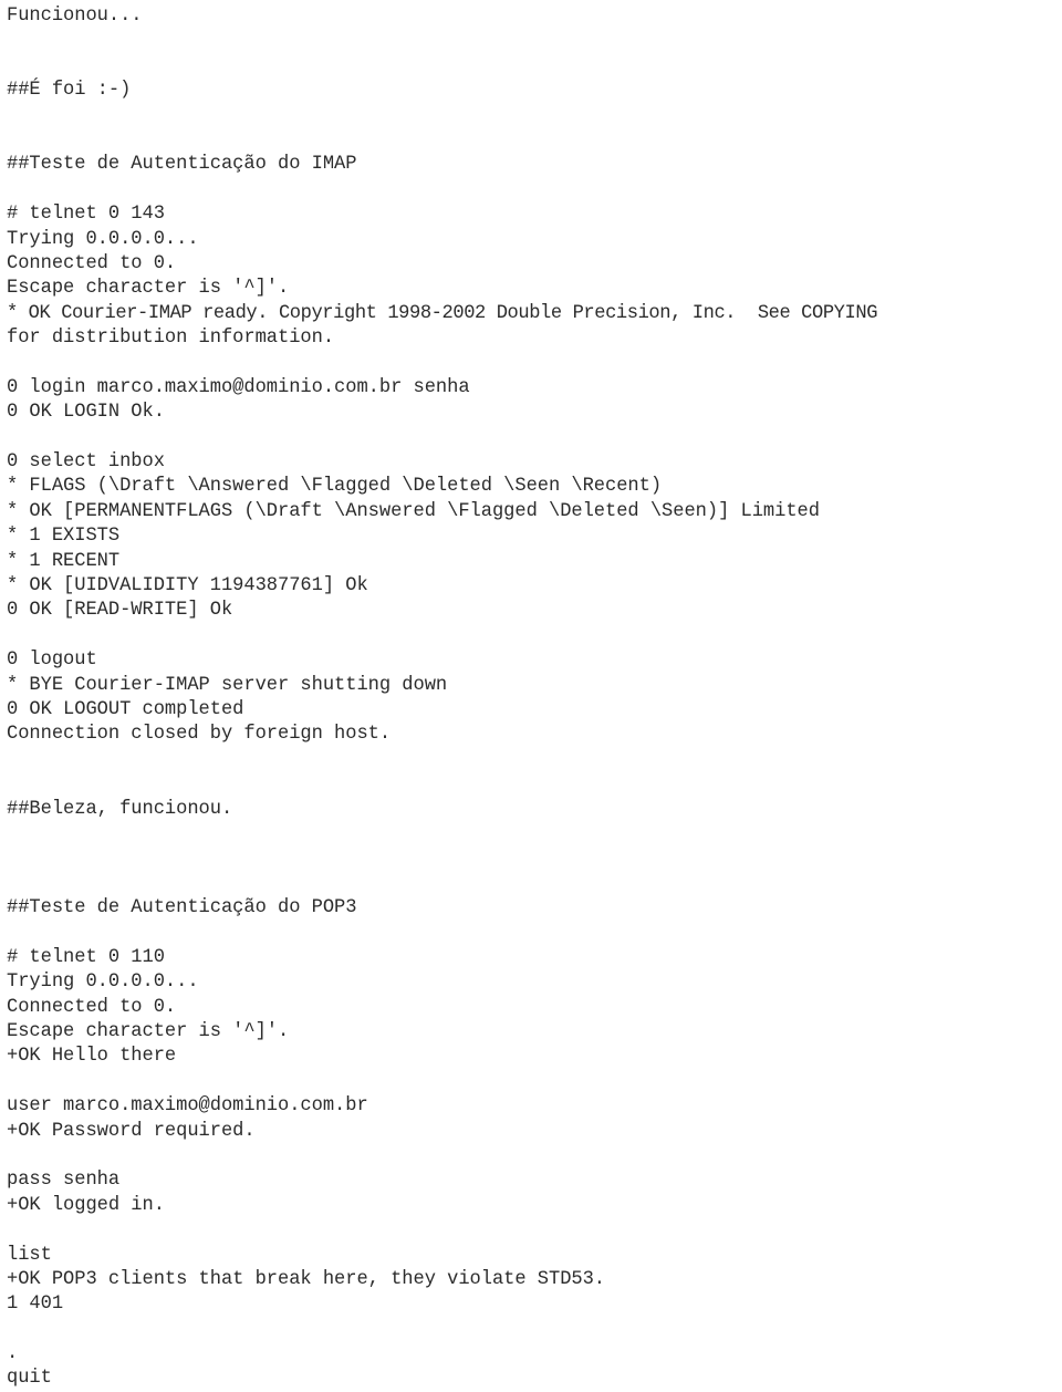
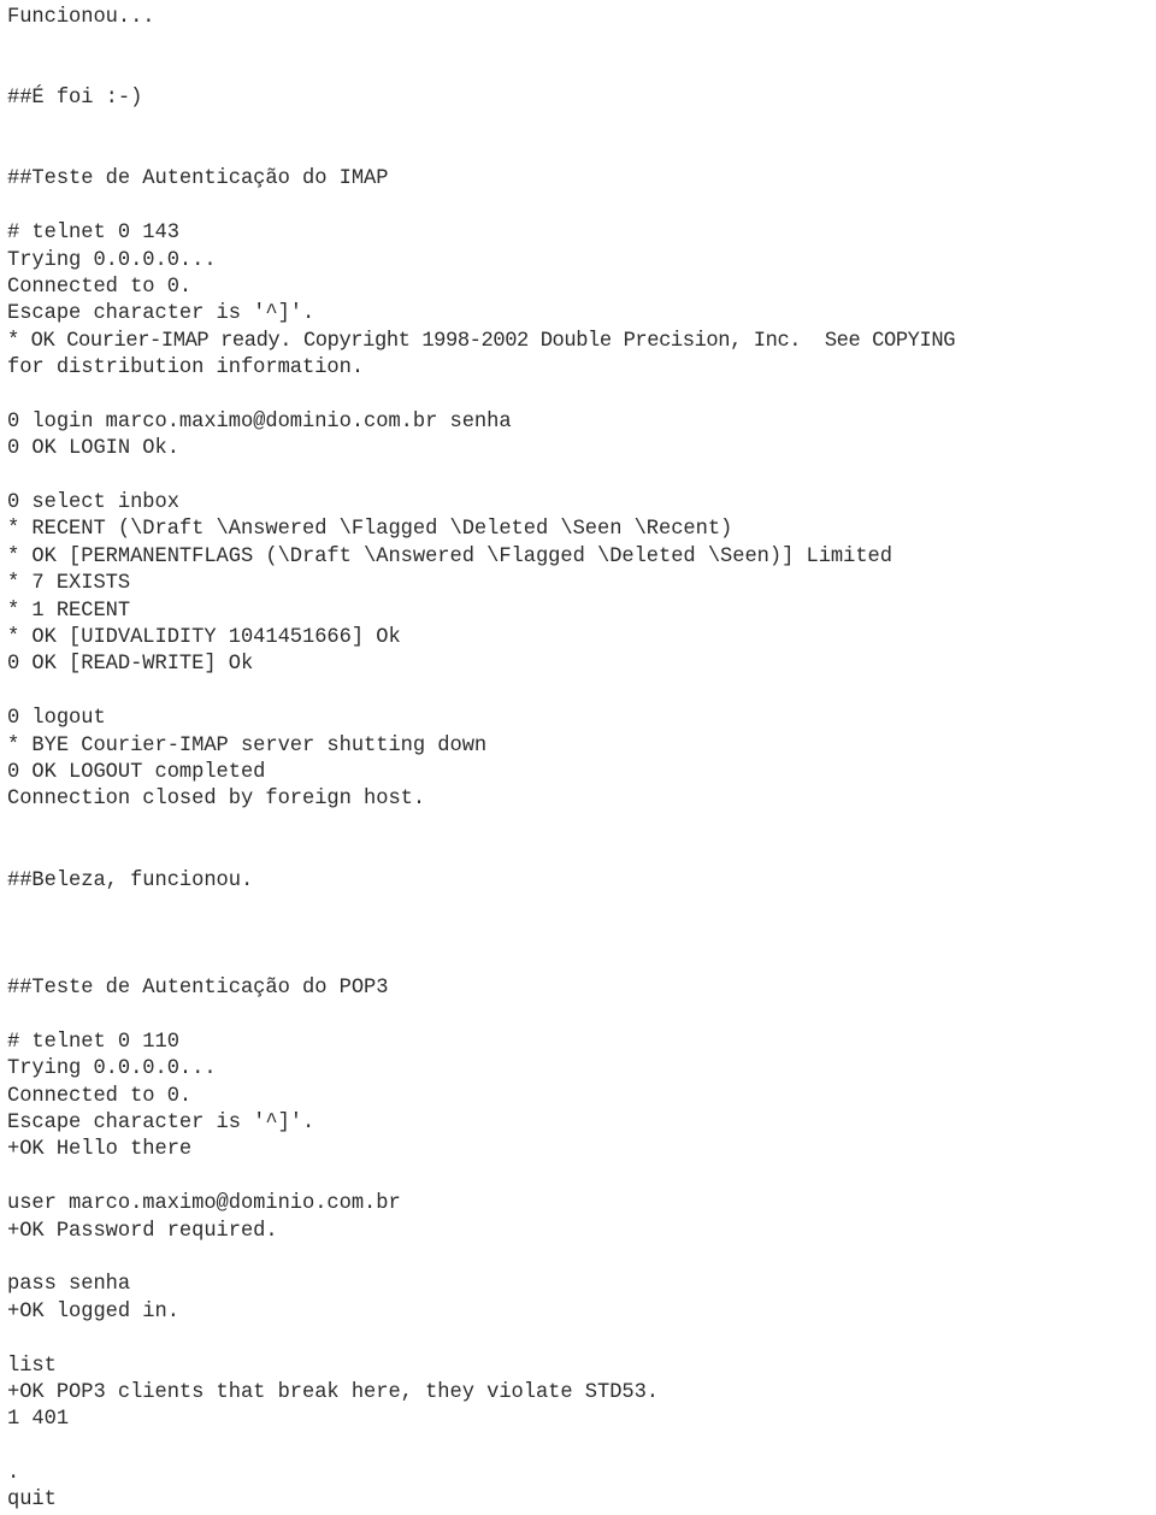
  Funcionou...
  ##É foi :-)
  ##Teste de Autenticação do IMAP
  # telnet 0 143
  Trying 0.0.0.0...
  Connected to 0.
  Escape character is '^]'.
  * OK Courier-IMAP ready. Copyright 1998-2002 Double Precision, Inc. See COPYING
  for distribution information.
  0 login marco.maximo@dominio.com.br senha
  0 OK LOGIN Ok.
  0 select inbox
- * FLAGS (\Draft \Answered \Flagged \Deleted \Seen \Recent)
+ * RECENT (\Draft \Answered \Flagged \Deleted \Seen \Recent)
  * OK [PERMANENTFLAGS (\Draft \Answered \Flagged \Deleted \Seen)] Limited
- * 1 EXISTS
+ * 7 EXISTS
  * 1 RECENT
- * OK [UIDVALIDITY 1194387761] Ok
+ * OK [UIDVALIDITY 1041451666] Ok
  0 OK [READ-WRITE] Ok
  0 logout
  * BYE Courier-IMAP server shutting down
  0 OK LOGOUT completed
  Connection closed by foreign host.
  ##Beleza, funcionou.
  ##Teste de Autenticação do POP3
  # telnet 0 110
  Trying 0.0.0.0...
  Connected to 0.
  Escape character is '^]'.
  +OK Hello there
  user marco.maximo@dominio.com.br
  +OK Password required.
  pass senha
  +OK logged in.
  list
  +OK POP3 clients that break here, they violate STD53.
  1 401
  .
  quit
